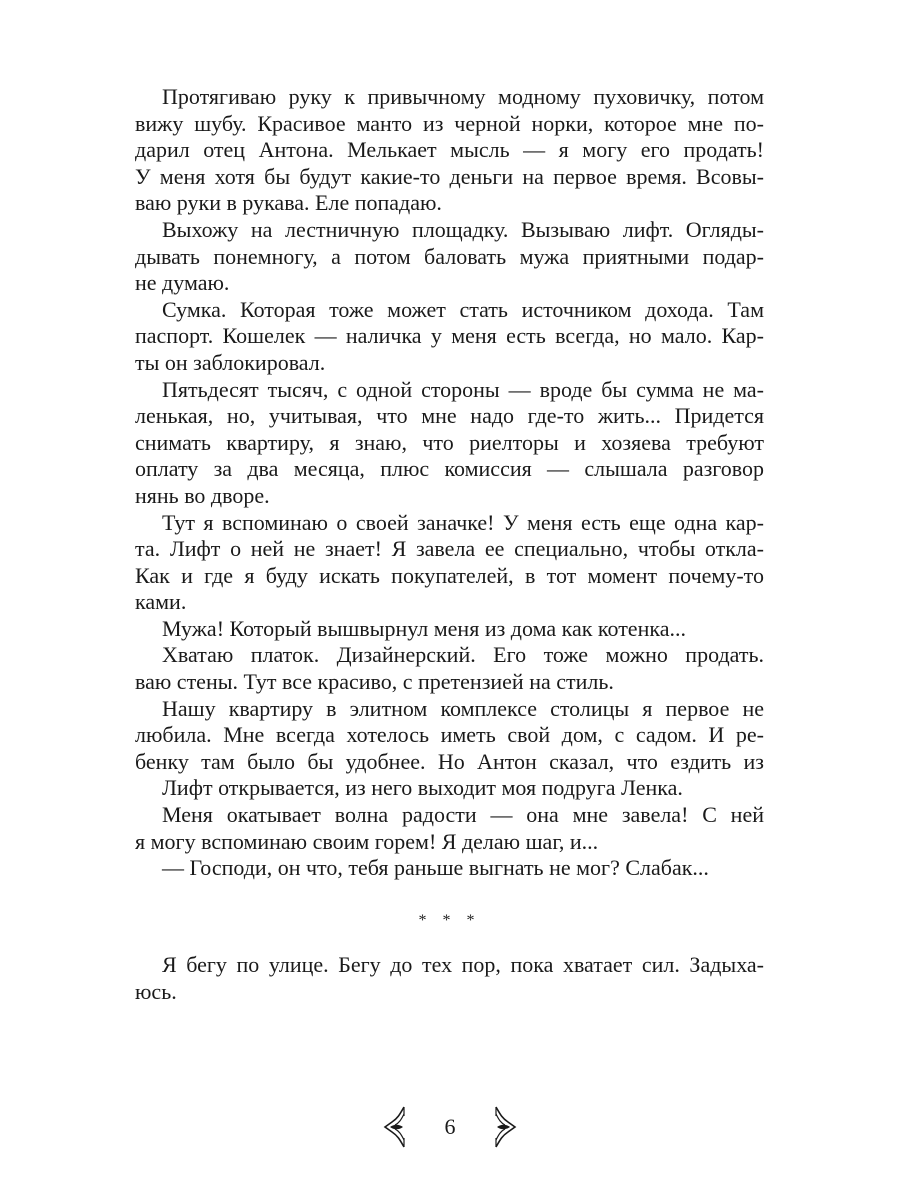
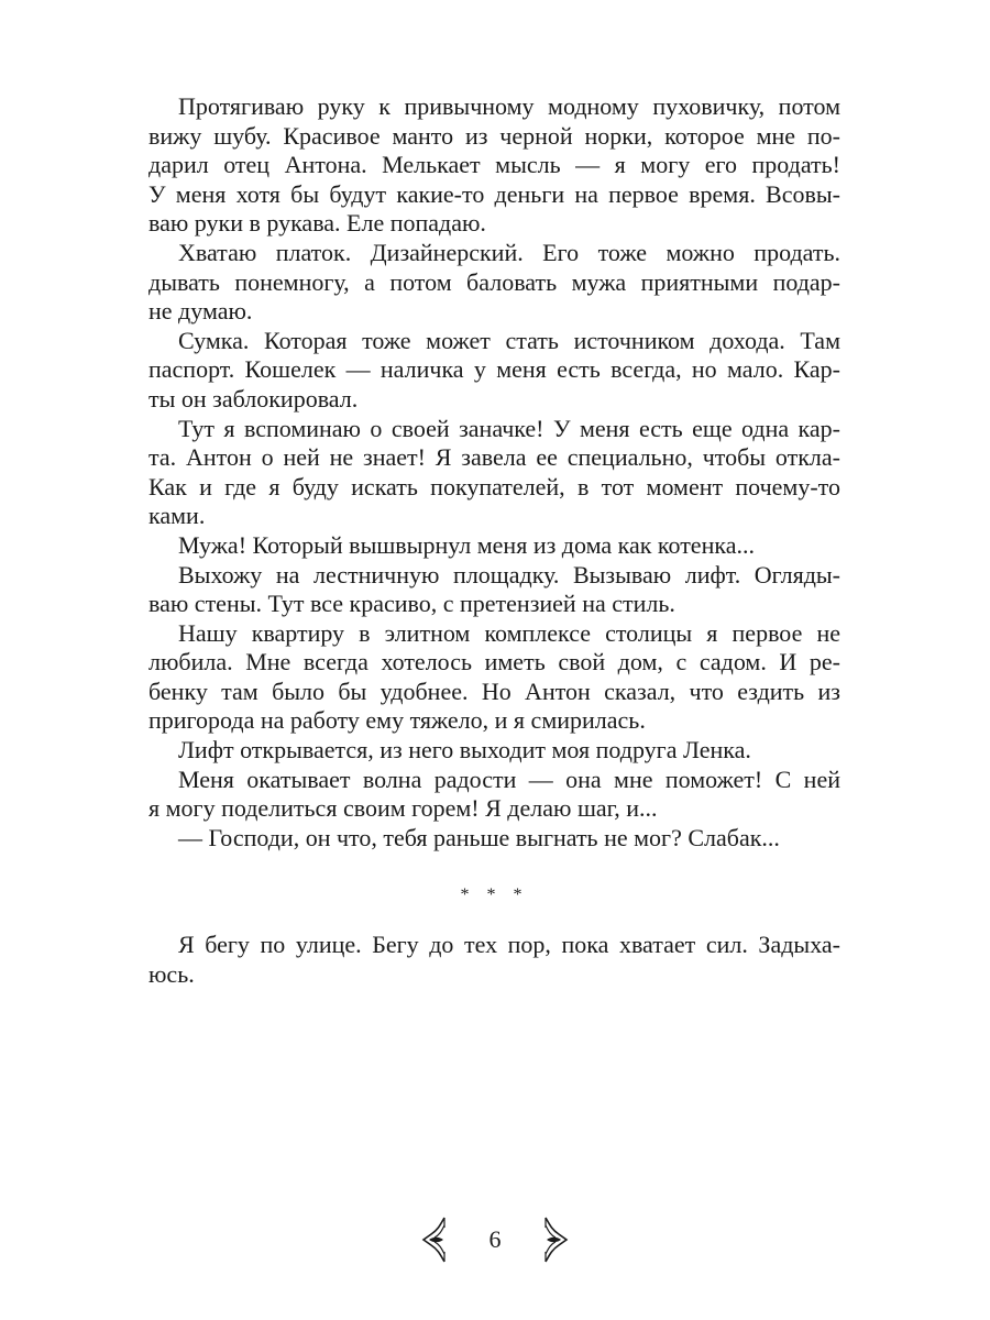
  Протягиваю руку к привычному модному пуховичку, потом
  вижу шубу. Красивое манто из черной норки, которое мне по-
  дарил отец Антона. Мелькает мысль — я могу его продать!
  У меня хотя бы будут какие-то деньги на первое время. Всовы-
  ваю руки в рукава. Еле попадаю.
- Выхожу на лестничную площадку. Вызываю лифт. Огляды-
+ Хватаю платок. Дизайнерский. Его тоже можно продать.
  дывать понемногу, а потом баловать мужа приятными подар-
  не думаю.
  Сумка. Которая тоже может стать источником дохода. Там
  паспорт. Кошелек — наличка у меня есть всегда, но мало. Кар-
  ты он заблокировал.
- Пятьдесят тысяч, с одной стороны — вроде бы сумма не ма-
- ленькая, но, учитывая, что мне надо где-то жить... Придется
- снимать квартиру, я знаю, что риелторы и хозяева требуют
- оплату за два месяца, плюс комиссия — слышала разговор
- нянь во дворе.
  Тут я вспоминаю о своей заначке! У меня есть еще одна кар-
- та. Лифт о ней не знает! Я завела ее специально, чтобы откла-
+ та. Антон о ней не знает! Я завела ее специально, чтобы откла-
  Как и где я буду искать покупателей, в тот момент почему-то
  ками.
  Мужа! Который вышвырнул меня из дома как котенка...
- Хватаю платок. Дизайнерский. Его тоже можно продать.
+ Выхожу на лестничную площадку. Вызываю лифт. Огляды-
  ваю стены. Тут все красиво, с претензией на стиль.
  Нашу квартиру в элитном комплексе столицы я первое не
  любила. Мне всегда хотелось иметь свой дом, с садом. И ре-
  бенку там было бы удобнее. Но Антон сказал, что ездить из
+ пригорода на работу ему тяжело, и я смирилась.
  Лифт открывается, из него выходит моя подруга Ленка.
- Меня окатывает волна радости — она мне завела! С ней
+ Меня окатывает волна радости — она мне поможет! С ней
- я могу вспоминаю своим горем! Я делаю шаг, и...
+ я могу поделиться своим горем! Я делаю шаг, и...
  — Господи, он что, тебя раньше выгнать не мог? Слабак...
  * * *
  Я бегу по улице. Бегу до тех пор, пока хватает сил. Задыха-
  юсь.
  6
